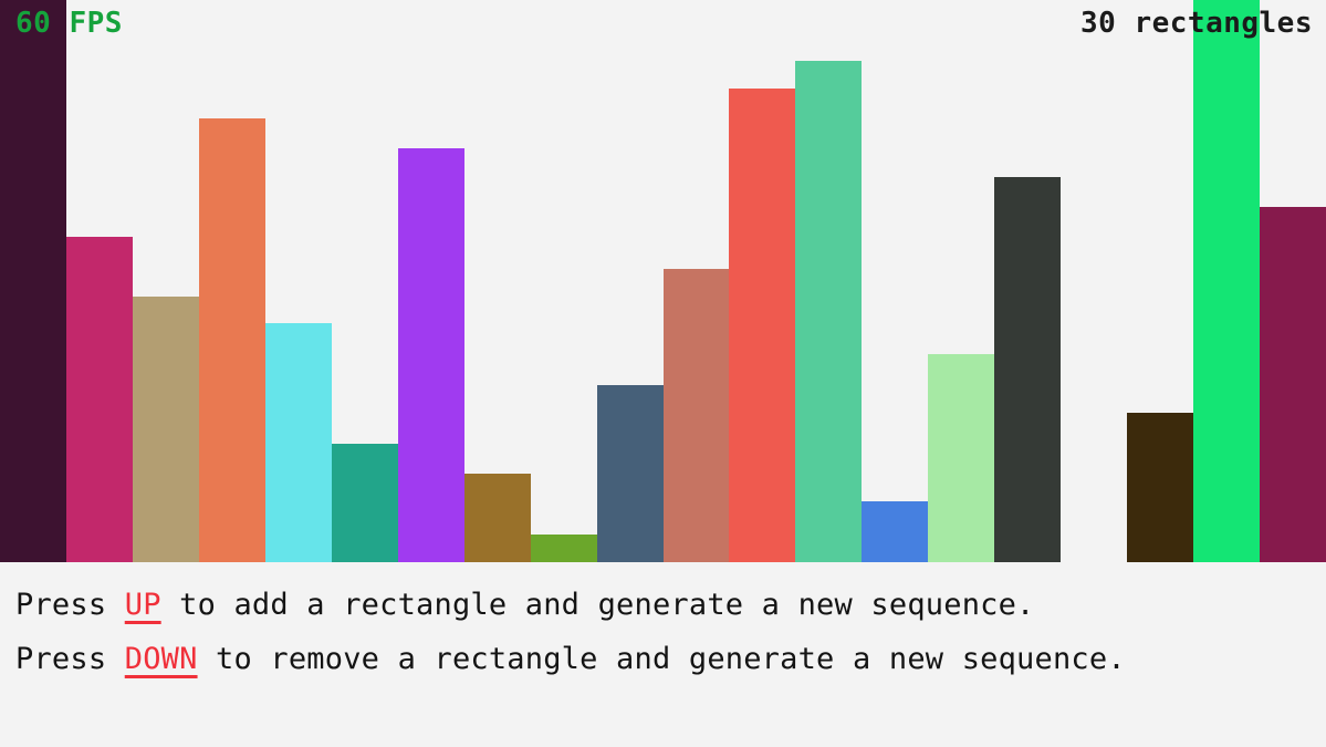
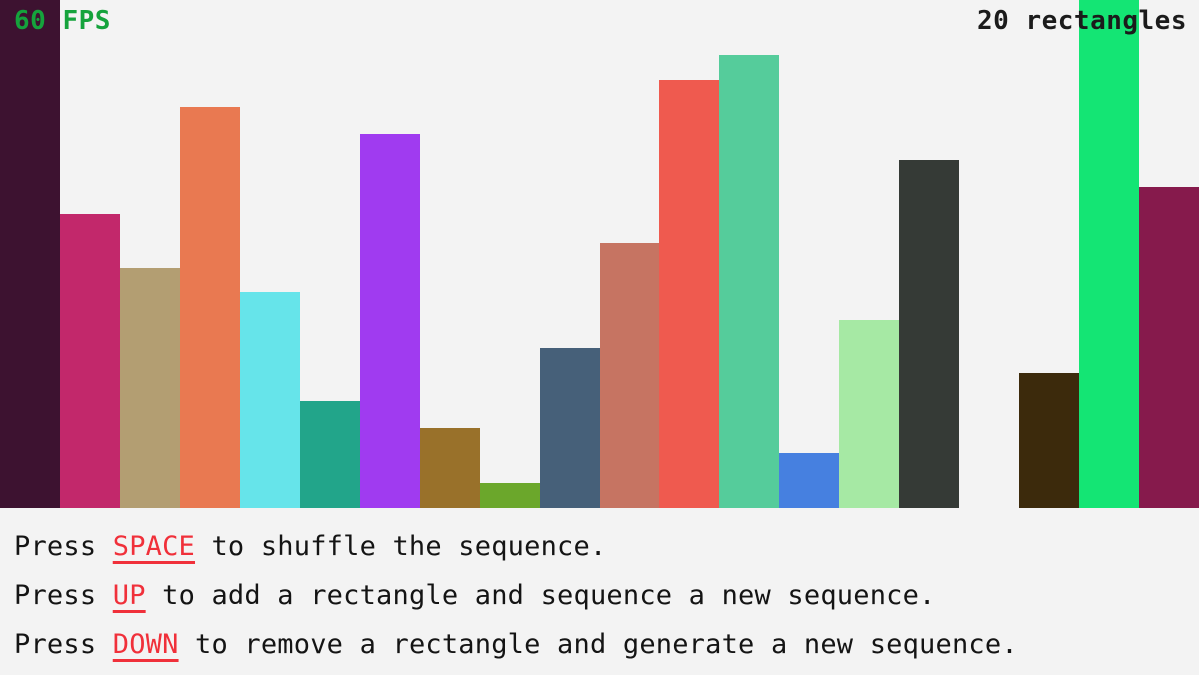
  60 FPS
- 30 rectangles
+ 20 rectangles
+ Press SPACE to shuffle the sequence.
- Press UP to add a rectangle and generate a new sequence.
+ Press UP to add a rectangle and sequence a new sequence.
  Press DOWN to remove a rectangle and generate a new sequence.
